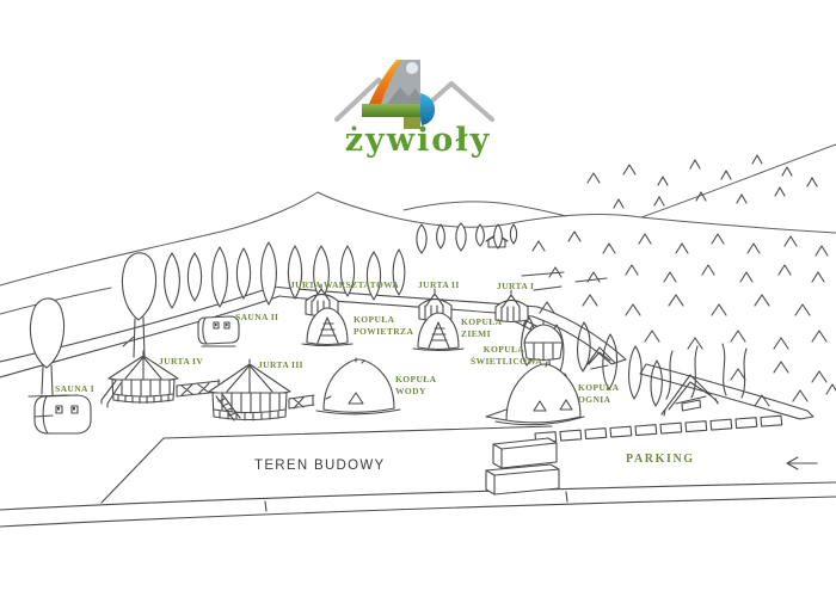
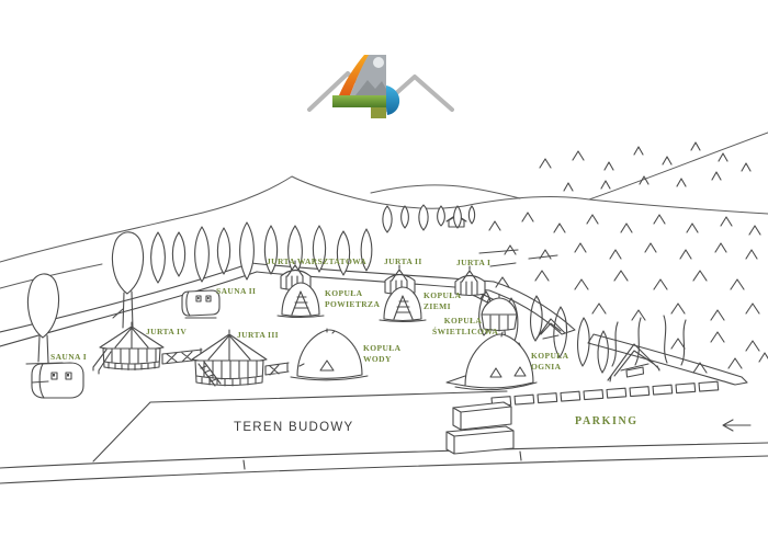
- żywioły
  JURTA WARSZTATOWA
  JURTA II
  JURTA I
  SAUNA II
  KOPUŁA
  POWIETRZA
  KOPUŁA
  ZIEMI
  KOPUŁA
  ŚWIETLICOWA
  JURTA IV
  JURTA III
  KOPUŁA
  WODY
  KOPUŁA
  OGNIA
  SAUNA I
  PARKING
  TEREN BUDOWY
